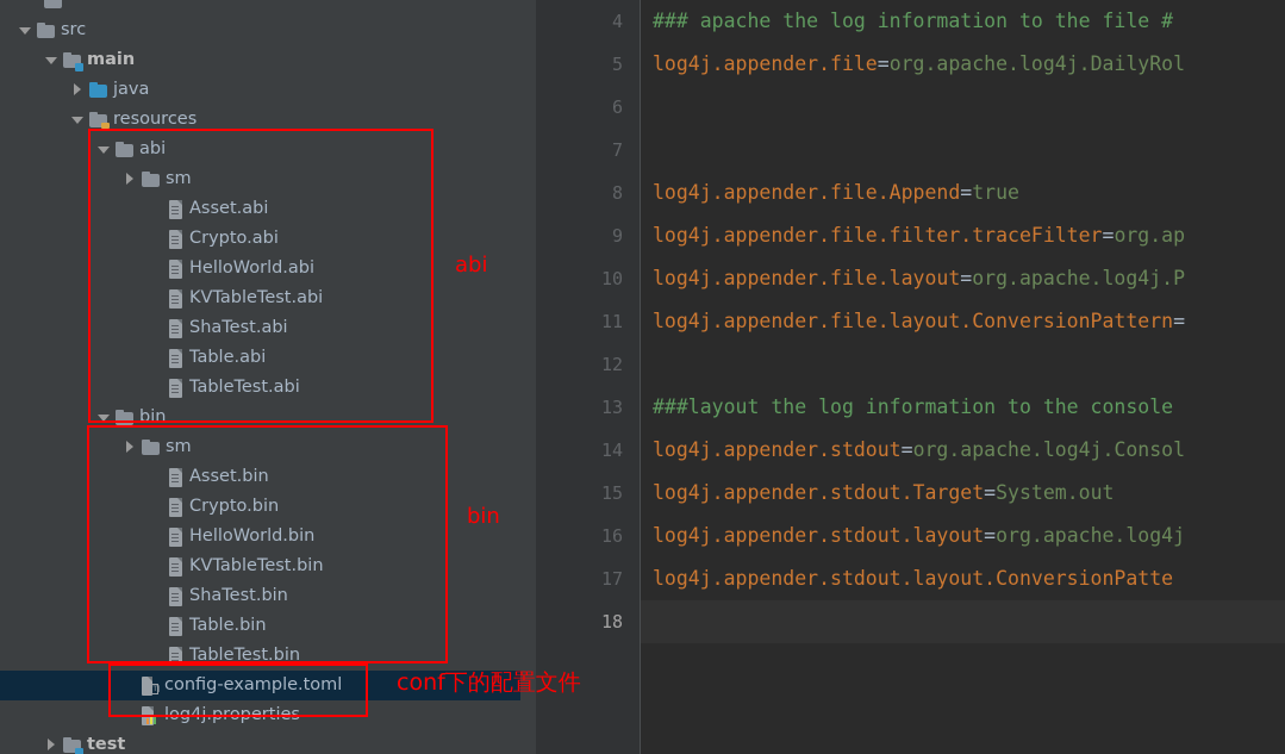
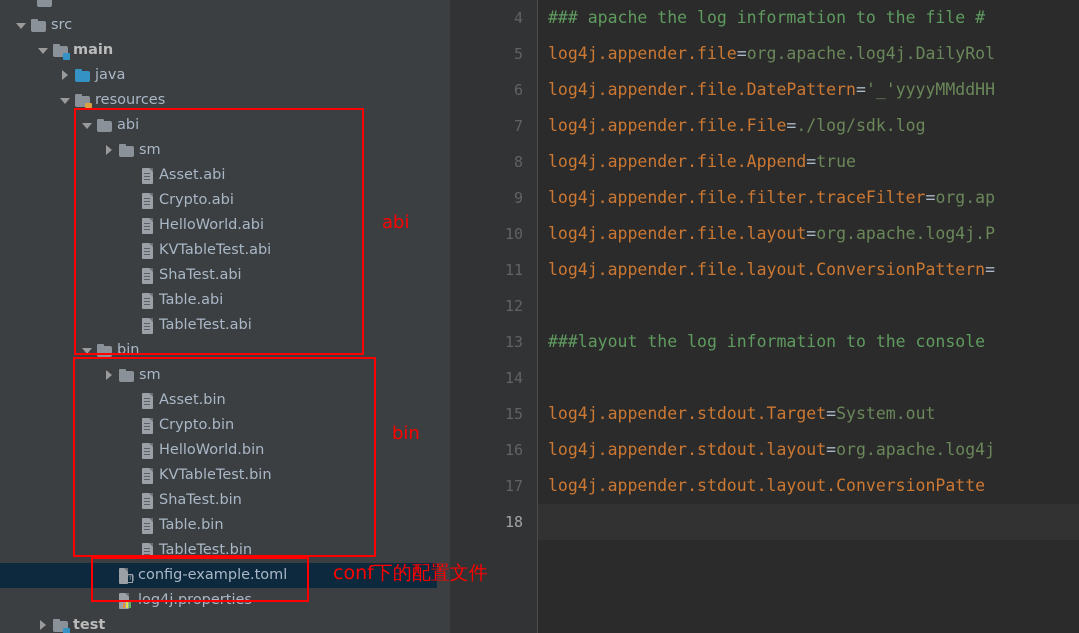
  src
  main
  java
  resources
  abi
  sm
  Asset.abi
  Crypto.abi
  HelloWorld.abi
  KVTableTest.abi
  ShaTest.abi
  Table.abi
  TableTest.abi
  bin
  sm
  Asset.bin
  Crypto.bin
  HelloWorld.bin
  KVTableTest.bin
  ShaTest.bin
  Table.bin
  TableTest.bin
  config-example.toml
  log4j.properties
  test
  4
  5
  6
  7
  8
  9
  10
  11
  12
  13
  14
  15
  16
  17
  18
  ### apache the log information to the file #
  log4j.appender.file=org.apache.log4j.DailyRol
+ log4j.appender.file.DatePattern='_'yyyyMMddHH
+ log4j.appender.file.File=./log/sdk.log
  log4j.appender.file.Append=true
  log4j.appender.file.filter.traceFilter=org.ap
  log4j.appender.file.layout=org.apache.log4j.P
  log4j.appender.file.layout.ConversionPattern=
  ###layout the log information to the console
- log4j.appender.stdout=org.apache.log4j.Consol
  log4j.appender.stdout.Target=System.out
  log4j.appender.stdout.layout=org.apache.log4j
  log4j.appender.stdout.layout.ConversionPatte
  abi
  bin
  conf下的配置文件
